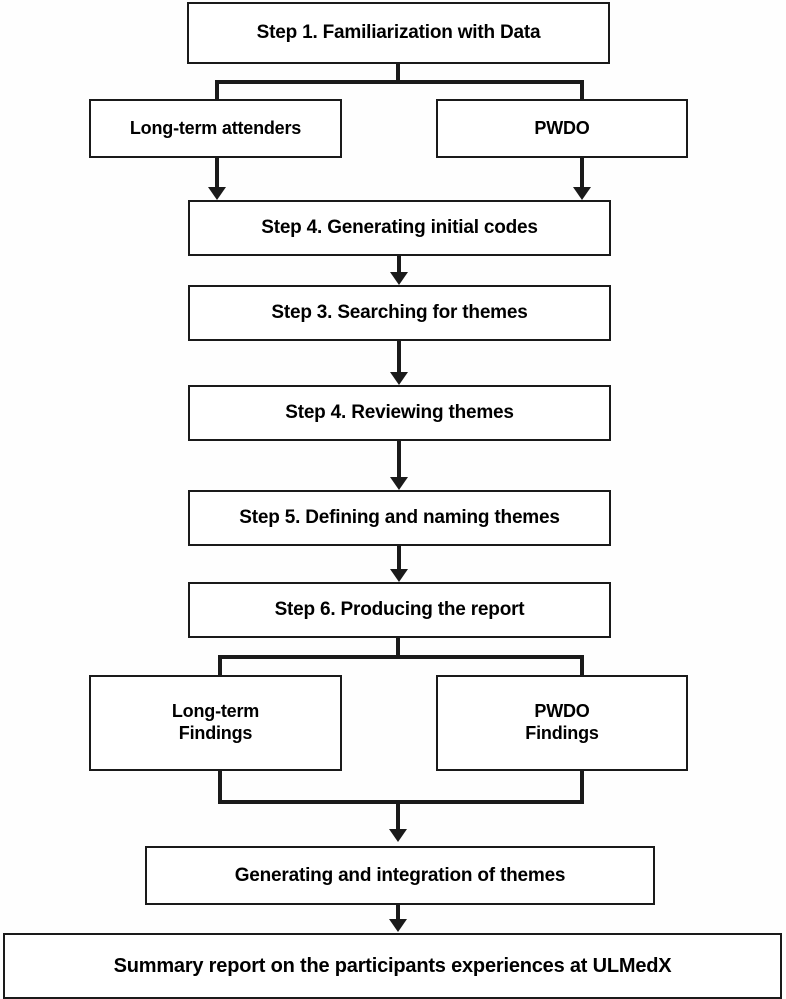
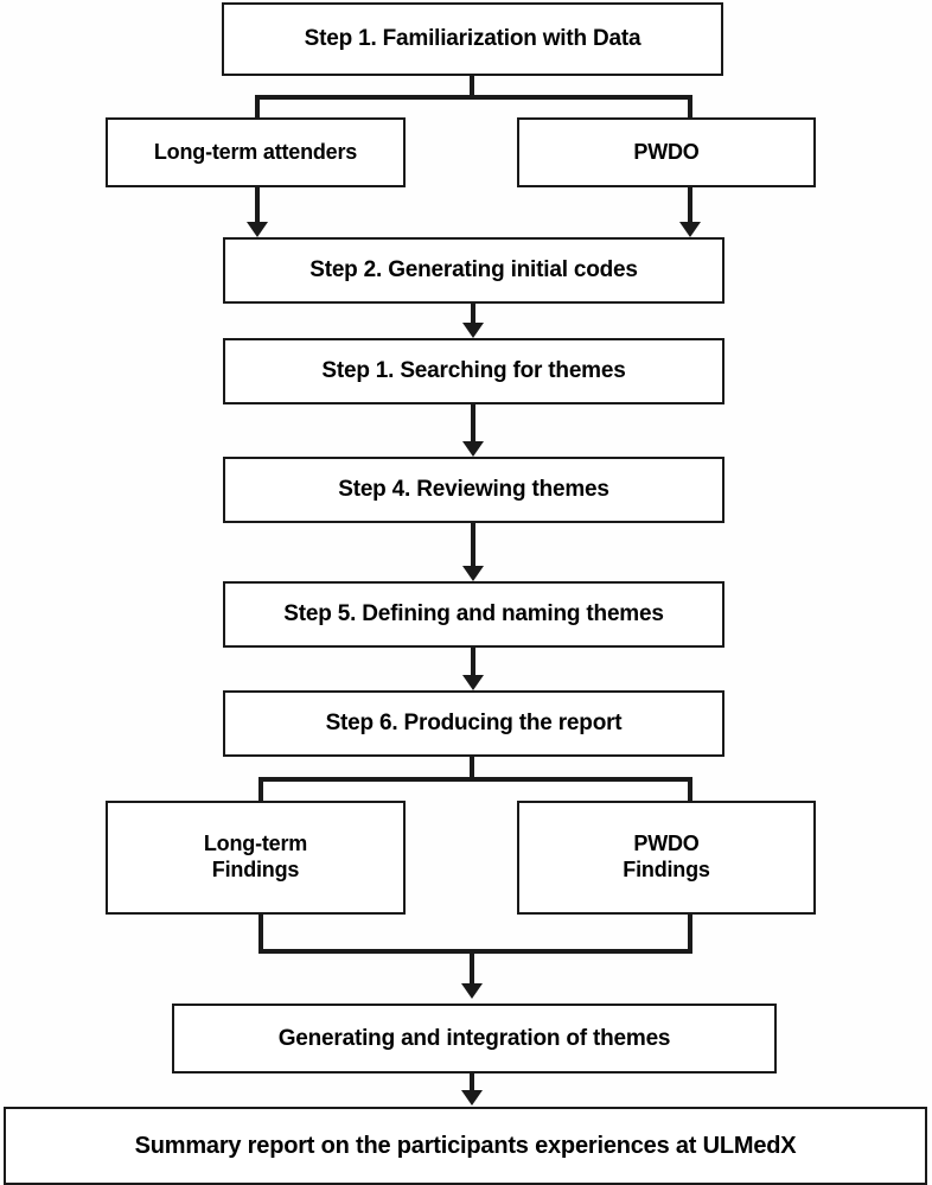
  Step 1. Familiarization with Data
  Long-term attenders
  PWDO
- Step 4. Generating initial codes
+ Step 2. Generating initial codes
- Step 3. Searching for themes
+ Step 1. Searching for themes
  Step 4. Reviewing themes
  Step 5. Defining and naming themes
  Step 6. Producing the report
  Long-term
  Findings
  PWDO
  Findings
  Generating and integration of themes
  Summary report on the participants experiences at ULMedX
